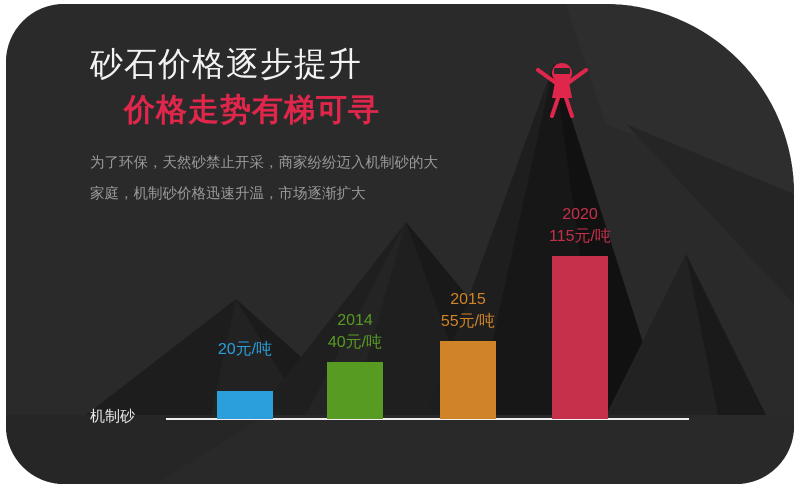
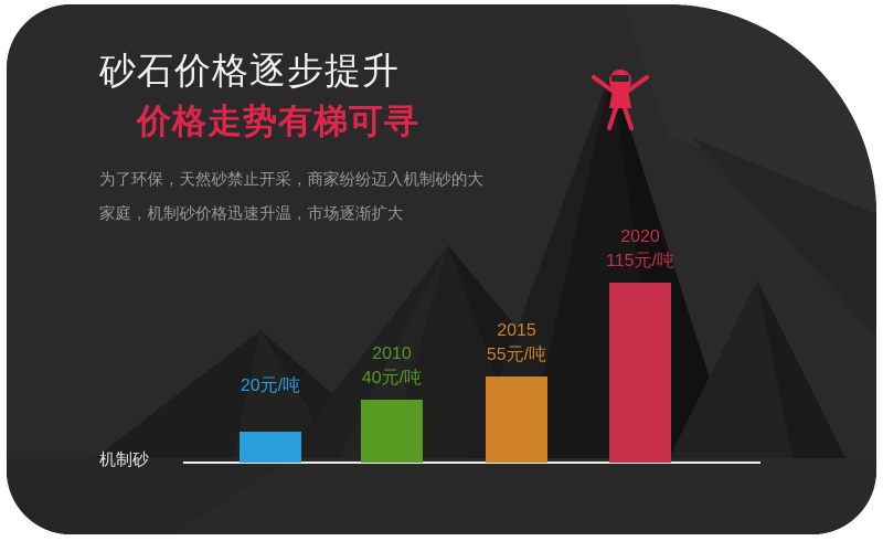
  砂石价格逐步提升
  价格走势有梯可寻
  为了环保，天然砂禁止开采，商家纷纷迈入机制砂的大家庭，机制砂价格迅速升温，市场逐渐扩大
  机制砂
  20元/吨
- 2014
+ 2010
  40元/吨
  2015
  55元/吨
  2020
  115元/吨
